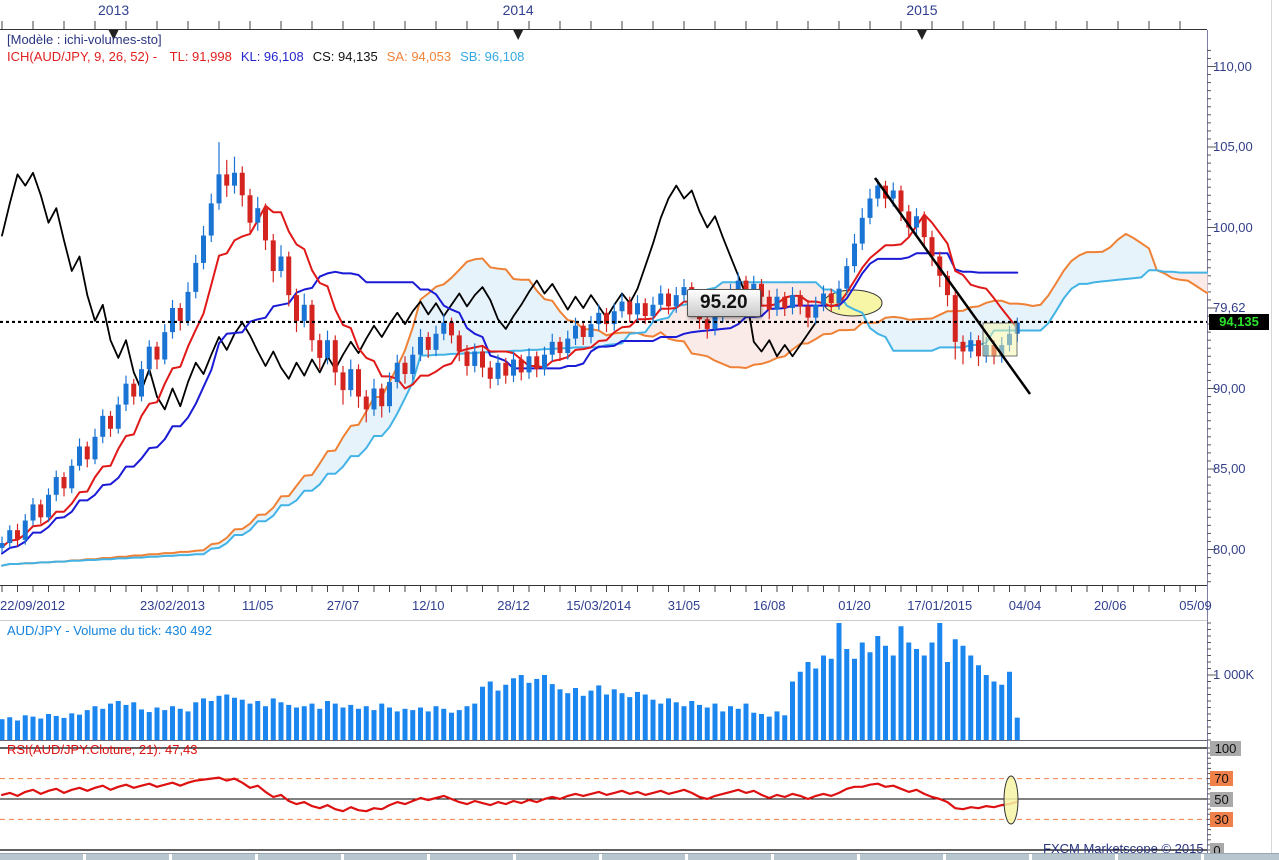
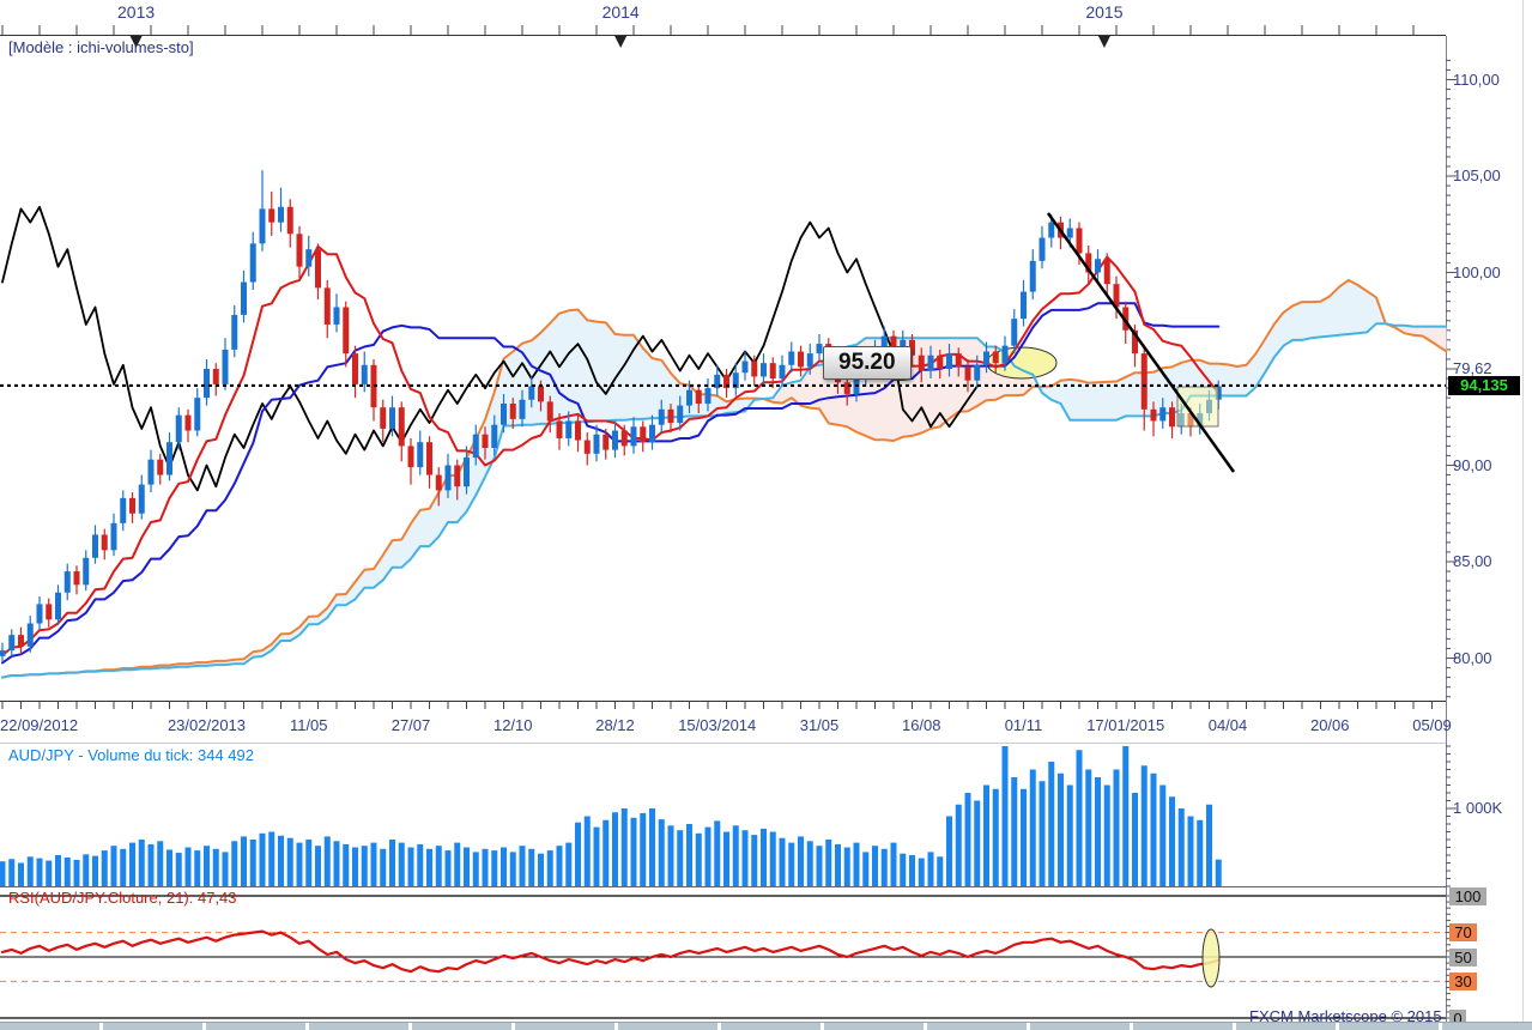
  2013
  2014
  2015
  110,00
  105,00
  100,00
  79,62
  90,00
  85,00
  80,00
  1 000K
  22/09/2012
  23/02/2013
  11/05
  27/07
  12/10
  28/12
  15/03/2014
  31/05
  16/08
- 01/20
+ 01/11
  17/01/2015
  04/04
  20/06
  05/09
  100
  70
  50
  30
  0
  [Modèle : ichi-volumes-sto]
- ICH(AUD/JPY, 9, 26, 52) - TL: 91,998 KL: 96,108 CS: 94,135 SA: 94,053 SB: 96,108
- AUD/JPY - Volume du tick: 430 492
+ AUD/JPY - Volume du tick: 344 492
  RSI(AUD/JPY.Cloture, 21): 47,43
  95.20
  94,135
  FXCM Marketscope © 2015
